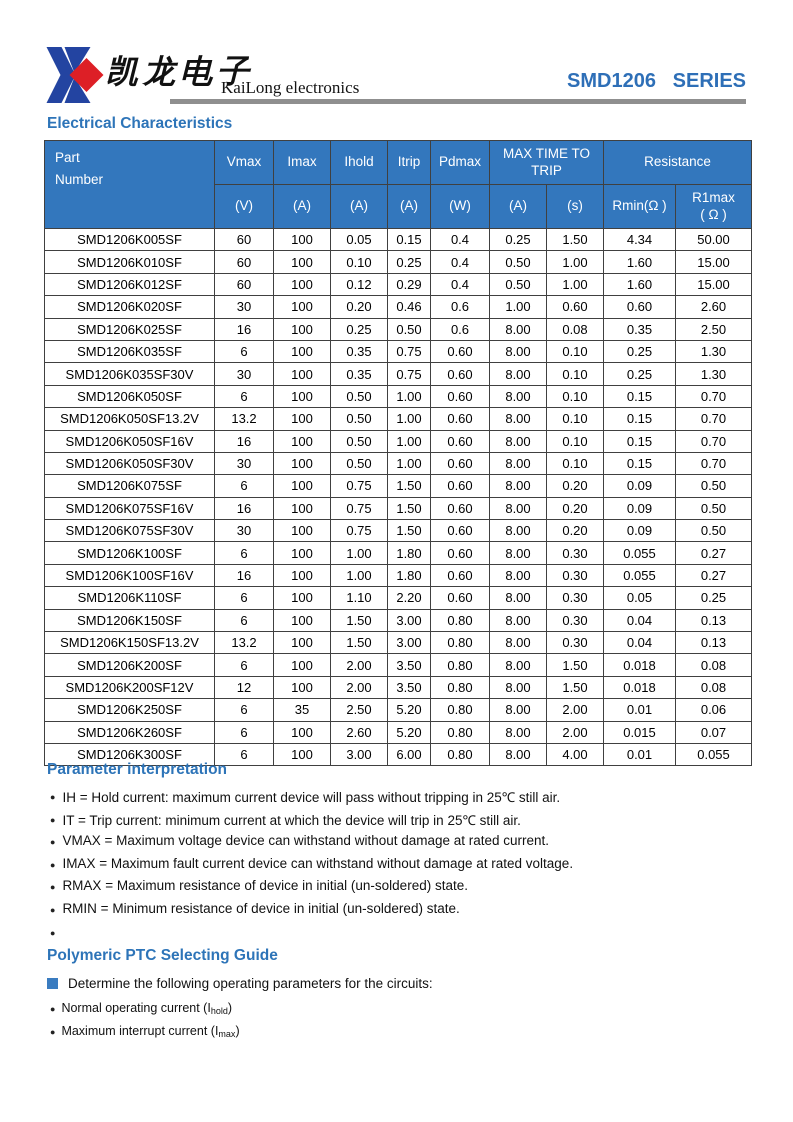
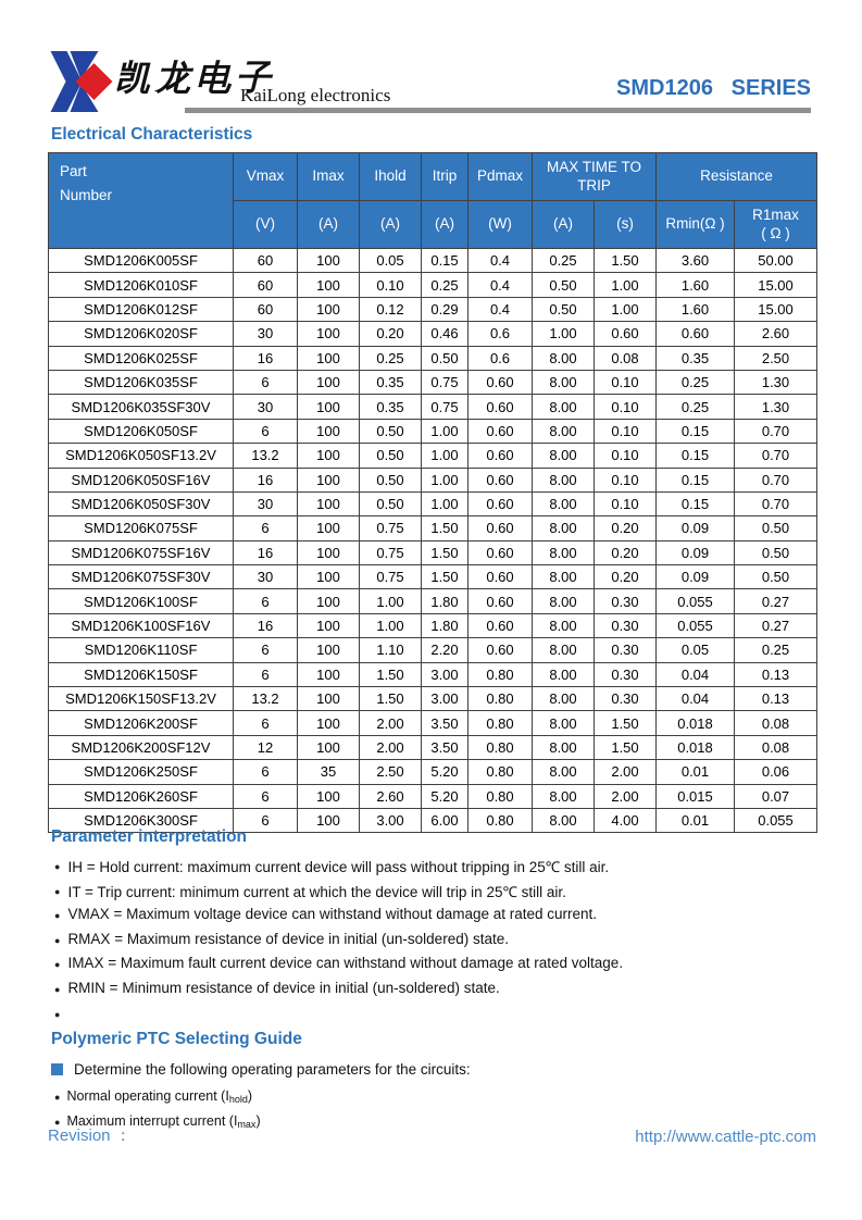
  凯龙电子
  KaiLong electronics
  SMD1206 SERIES
  Electrical Characteristics
  Part Number	Vmax	Imax	Ihold	Itrip	Pdmax	MAX TIME TO TRIP	Resistance
  (V)	(A)	(A)	(A)	(W)	(A)	(s)	Rmin(Ω )	R1max ( Ω )
- SMD1206K005SF	60	100	0.05	0.15	0.4	0.25	1.50	4.34	50.00
+ SMD1206K005SF	60	100	0.05	0.15	0.4	0.25	1.50	3.60	50.00
  SMD1206K010SF	60	100	0.10	0.25	0.4	0.50	1.00	1.60	15.00
  SMD1206K012SF	60	100	0.12	0.29	0.4	0.50	1.00	1.60	15.00
  SMD1206K020SF	30	100	0.20	0.46	0.6	1.00	0.60	0.60	2.60
  SMD1206K025SF	16	100	0.25	0.50	0.6	8.00	0.08	0.35	2.50
  SMD1206K035SF	6	100	0.35	0.75	0.60	8.00	0.10	0.25	1.30
  SMD1206K035SF30V	30	100	0.35	0.75	0.60	8.00	0.10	0.25	1.30
  SMD1206K050SF	6	100	0.50	1.00	0.60	8.00	0.10	0.15	0.70
  SMD1206K050SF13.2V	13.2	100	0.50	1.00	0.60	8.00	0.10	0.15	0.70
  SMD1206K050SF16V	16	100	0.50	1.00	0.60	8.00	0.10	0.15	0.70
  SMD1206K050SF30V	30	100	0.50	1.00	0.60	8.00	0.10	0.15	0.70
  SMD1206K075SF	6	100	0.75	1.50	0.60	8.00	0.20	0.09	0.50
  SMD1206K075SF16V	16	100	0.75	1.50	0.60	8.00	0.20	0.09	0.50
  SMD1206K075SF30V	30	100	0.75	1.50	0.60	8.00	0.20	0.09	0.50
  SMD1206K100SF	6	100	1.00	1.80	0.60	8.00	0.30	0.055	0.27
  SMD1206K100SF16V	16	100	1.00	1.80	0.60	8.00	0.30	0.055	0.27
  SMD1206K110SF	6	100	1.10	2.20	0.60	8.00	0.30	0.05	0.25
  SMD1206K150SF	6	100	1.50	3.00	0.80	8.00	0.30	0.04	0.13
  SMD1206K150SF13.2V	13.2	100	1.50	3.00	0.80	8.00	0.30	0.04	0.13
  SMD1206K200SF	6	100	2.00	3.50	0.80	8.00	1.50	0.018	0.08
  SMD1206K200SF12V	12	100	2.00	3.50	0.80	8.00	1.50	0.018	0.08
  SMD1206K250SF	6	35	2.50	5.20	0.80	8.00	2.00	0.01	0.06
  SMD1206K260SF	6	100	2.60	5.20	0.80	8.00	2.00	0.015	0.07
  SMD1206K300SF	6	100	3.00	6.00	0.80	8.00	4.00	0.01	0.055
  Parameter interpretation
  ●
  IH = Hold current: maximum current device will pass without tripping in 25℃ still air.
  ●
  IT = Trip current: minimum current at which the device will trip in 25℃ still air.
  ●
  VMAX = Maximum voltage device can withstand without damage at rated current.
  ●
- IMAX = Maximum fault current device can withstand without damage at rated voltage.
+ RMAX = Maximum resistance of device in initial (un-soldered) state.
  ●
- RMAX = Maximum resistance of device in initial (un-soldered) state.
+ IMAX = Maximum fault current device can withstand without damage at rated voltage.
  ●
  RMIN = Minimum resistance of device in initial (un-soldered) state.
  ●
  Polymeric PTC Selecting Guide
  Determine the following operating parameters for the circuits:
  ●
  Normal operating current (Ihold)
  ●
  Maximum interrupt current (Imax)
+ Revision ：
+ http://www.cattle-ptc.com
